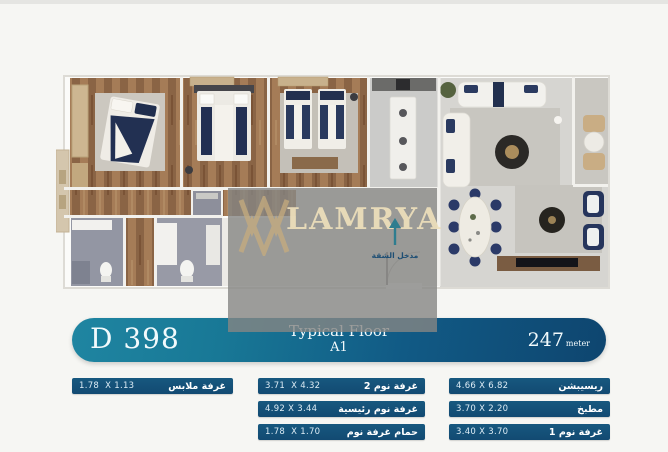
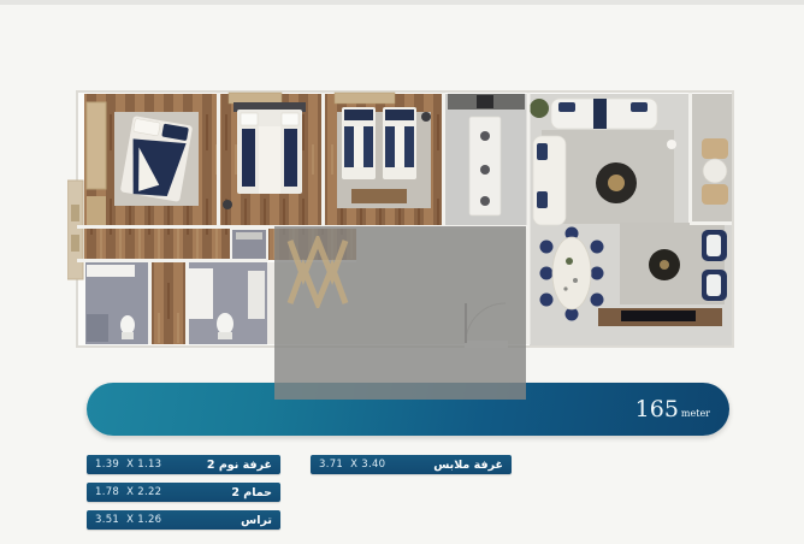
- LAMRYA
- مدخل الشقة
- D 398
- Typical Floor
- A1
- 247 meter
+ 165 meter
- 1.78 X 1.13
+ 1.39 X 1.13
- غرفة ملابس
+ غرفة نوم 2
+ 1.78 X 2.22
+ حمام 2
+ 3.51 X 1.26
+ تراس
- 3.71 X 4.32
+ 3.71 X 3.40
- غرفة نوم 2
+ غرفة ملابس
- 4.92 X 3.44
- غرفة نوم رئيسية
- 1.78 X 1.70
- حمام غرفة نوم
- 4.66 X 6.82
- ريسيبشن
- 3.70 X 2.20
- مطبخ
- 3.40 X 3.70
- غرفة نوم 1
